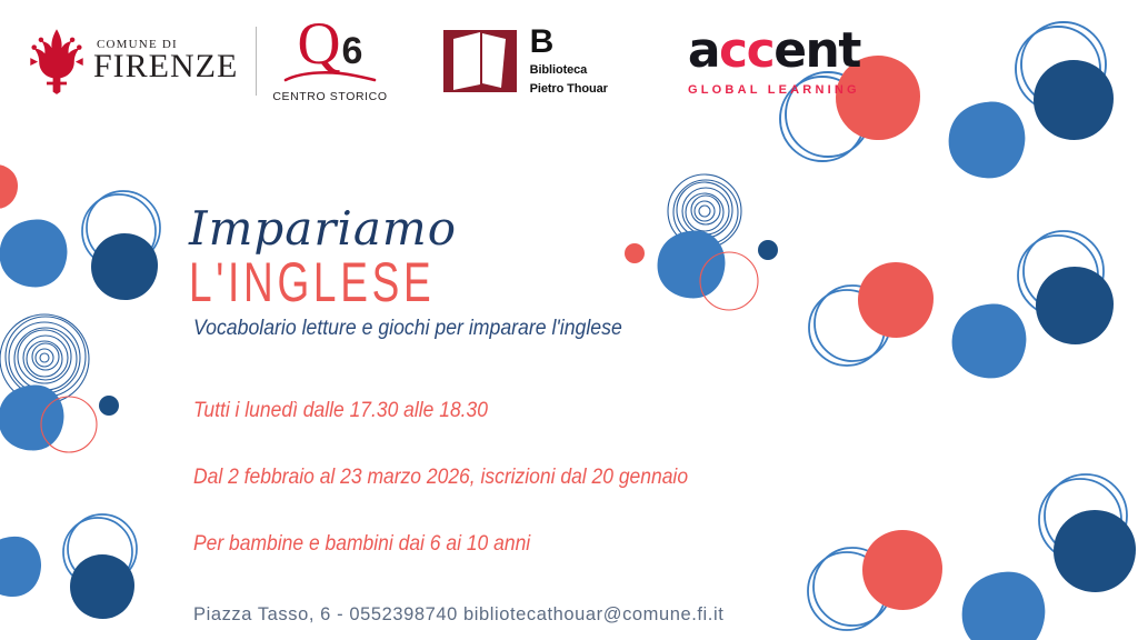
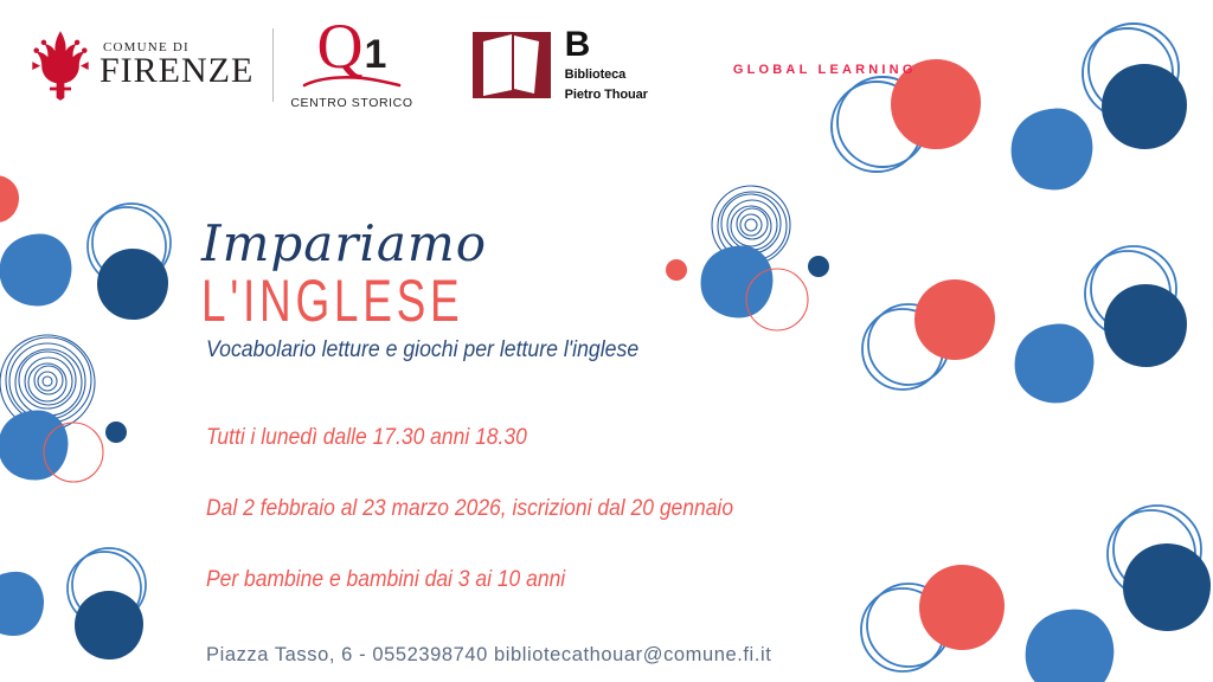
  COMUNE DI
  FIRENZE
  Q
- 6
+ 1
  CENTRO STORICO
  B
  Biblioteca
  Pietro Thouar
- accent
  GLOBAL LEARNING
  Impariamo
  L'INGLESE
- Vocabolario letture e giochi per imparare l'inglese
+ Vocabolario letture e giochi per letture l'inglese
- Tutti i lunedì dalle 17.30 alle 18.30
+ Tutti i lunedì dalle 17.30 anni 18.30
  Dal 2 febbraio al 23 marzo 2026, iscrizioni dal 20 gennaio
- Per bambine e bambini dai 6 ai 10 anni
+ Per bambine e bambini dai 3 ai 10 anni
  Piazza Tasso, 6 - 0552398740 bibliotecathouar@comune.fi.it
